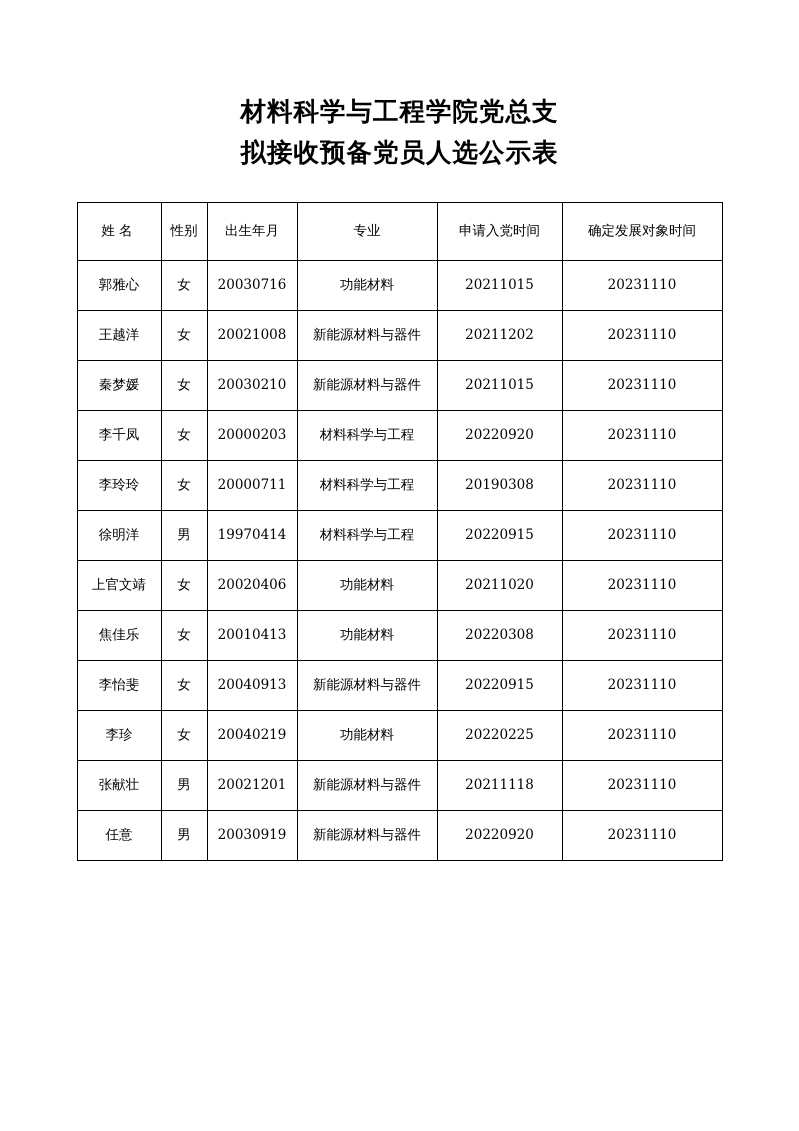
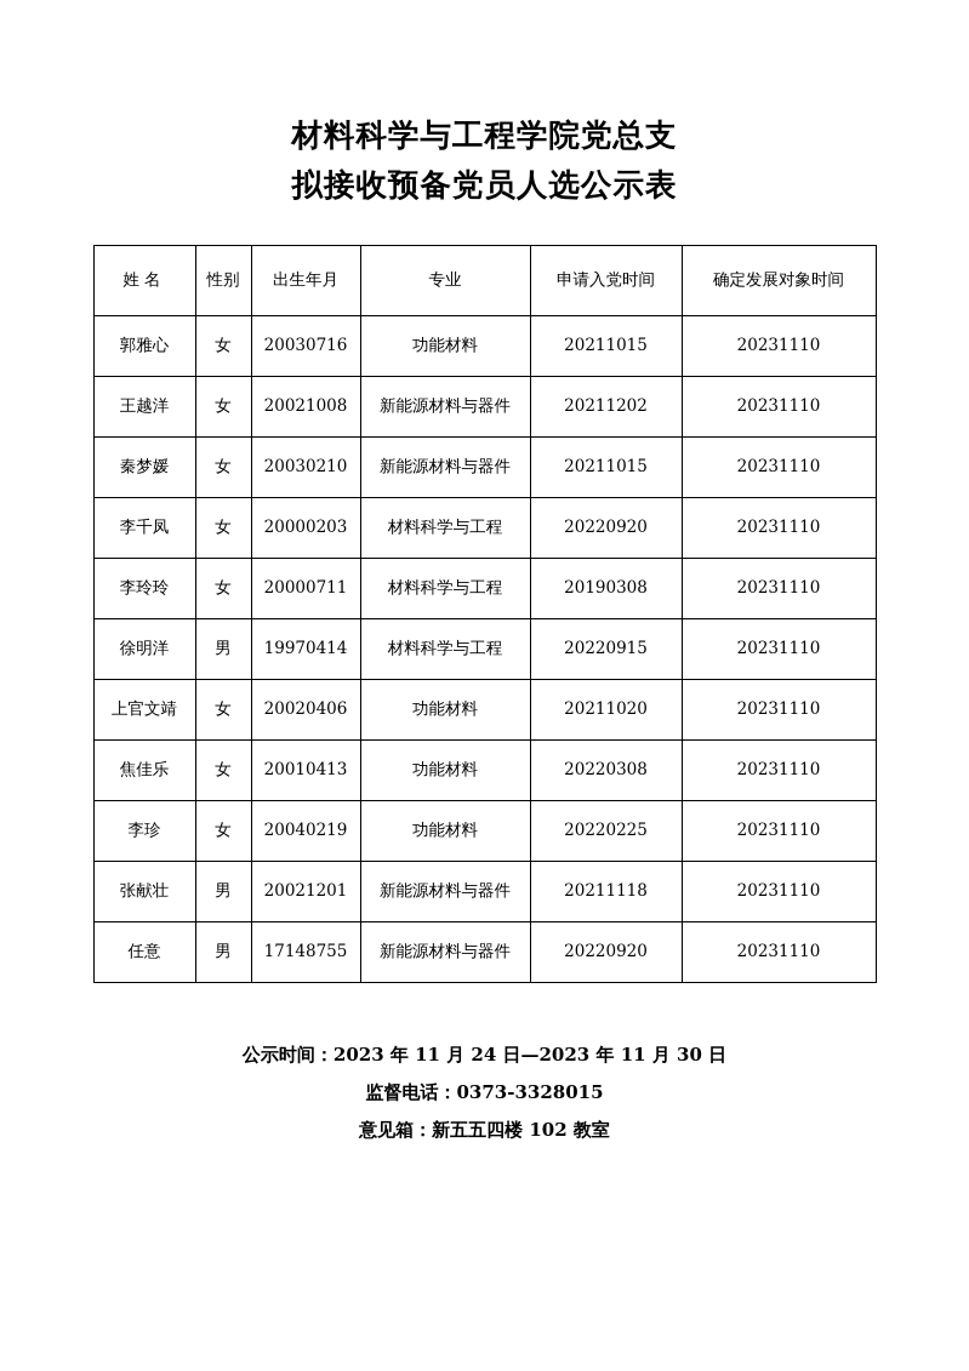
  材料科学与工程学院党总支
  拟接收预备党员人选公示表
  姓名	性别	出生年月	专业	申请入党时间	确定发展对象时间
  郭雅心	女	20030716	功能材料	20211015	20231110
  王越洋	女	20021008	新能源材料与器件	20211202	20231110
  秦梦媛	女	20030210	新能源材料与器件	20211015	20231110
  李千凤	女	20000203	材料科学与工程	20220920	20231110
  李玲玲	女	20000711	材料科学与工程	20190308	20231110
  徐明洋	男	19970414	材料科学与工程	20220915	20231110
  上官文靖	女	20020406	功能材料	20211020	20231110
  焦佳乐	女	20010413	功能材料	20220308	20231110
- 李怡斐	女	20040913	新能源材料与器件	20220915	20231110
  李珍	女	20040219	功能材料	20220225	20231110
  张献壮	男	20021201	新能源材料与器件	20211118	20231110
- 任意	男	20030919	新能源材料与器件	20220920	20231110
+ 任意	男	17148755	新能源材料与器件	20220920	20231110
+ 公示时间：2023 年 11 月 24 日—2023 年 11 月 30 日
+ 监督电话：0373-3328015
+ 意见箱：新五五四楼 102 教室
